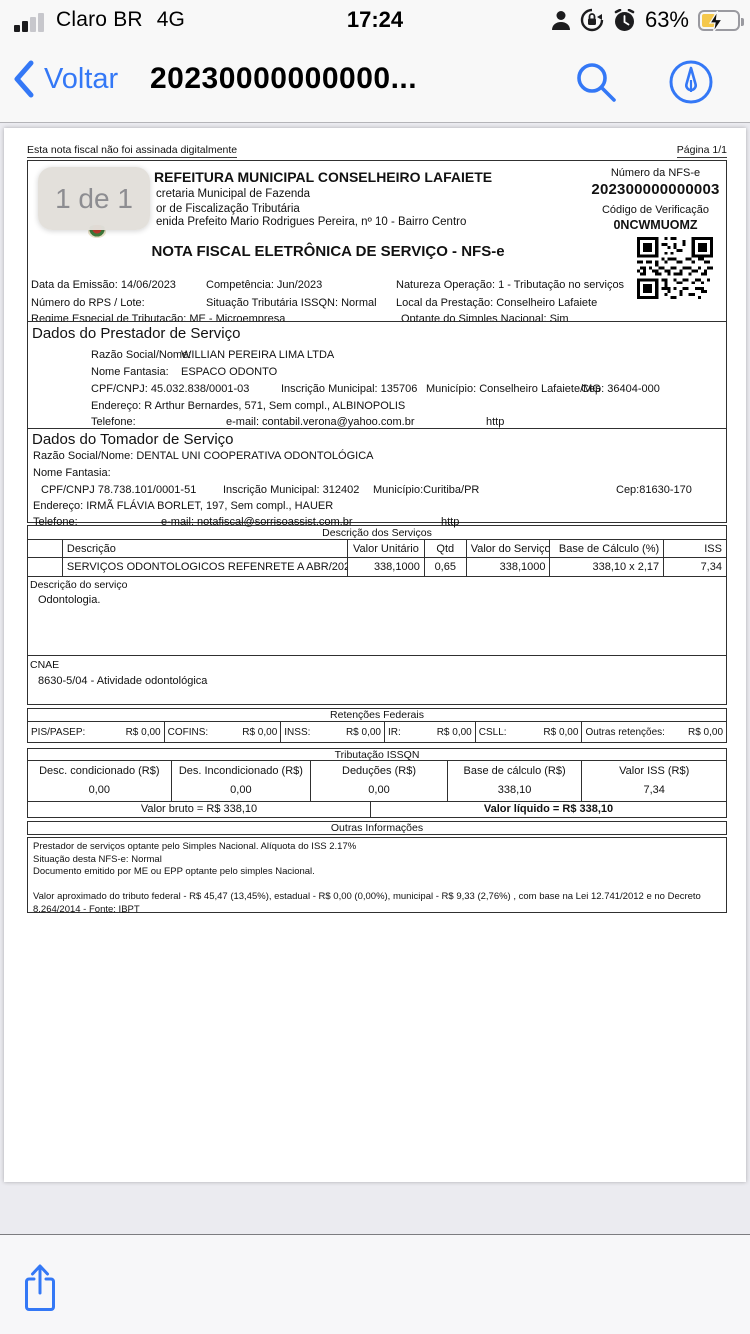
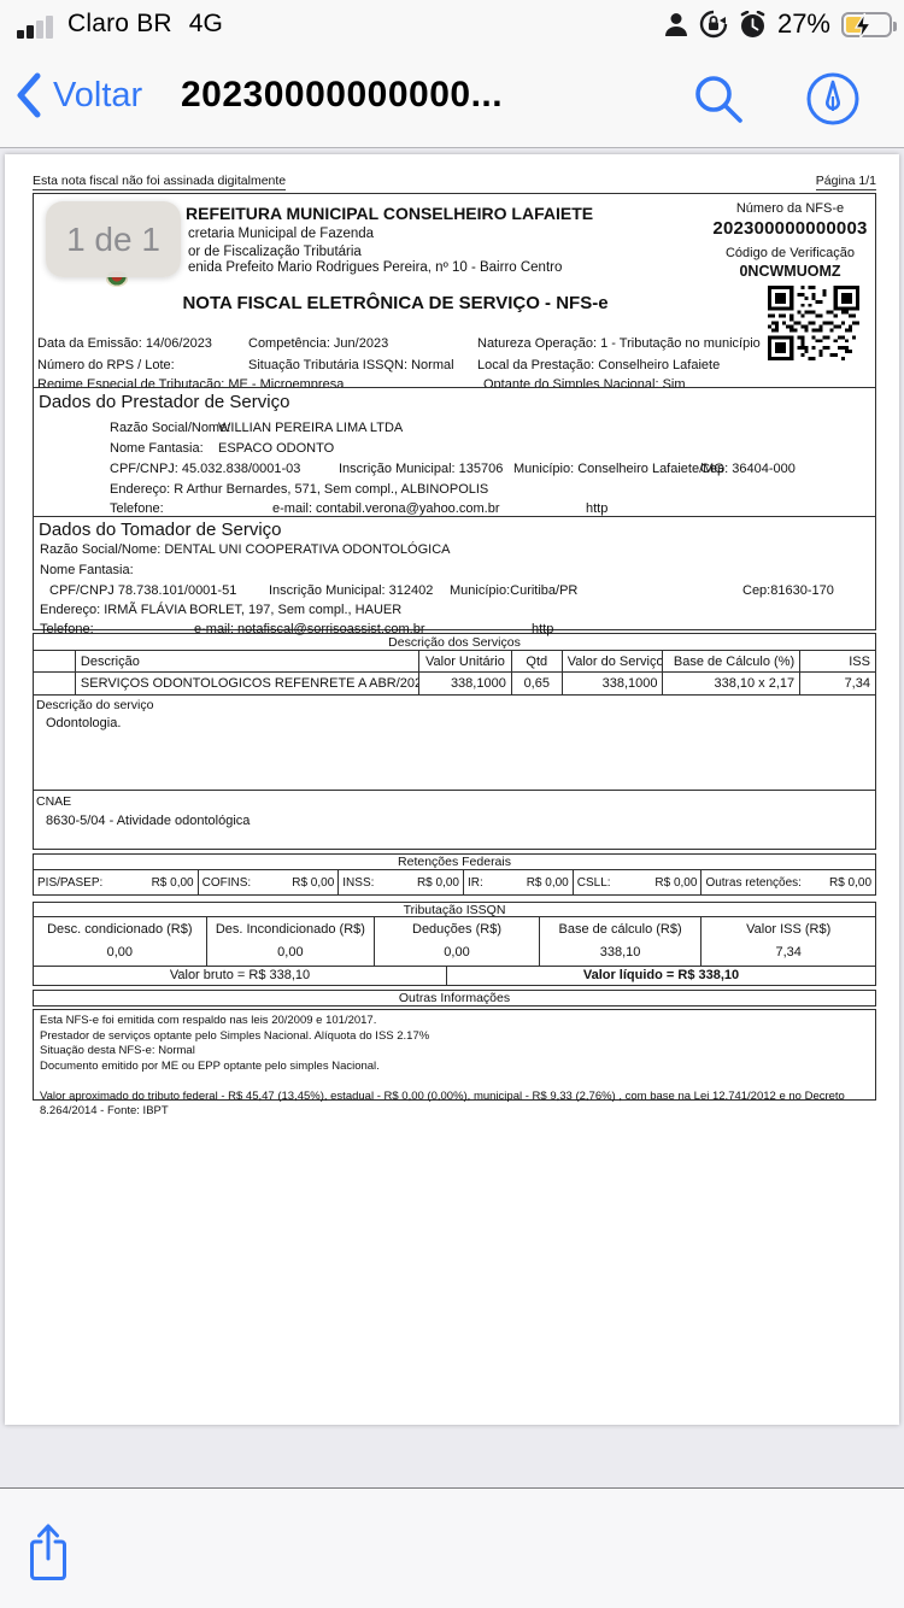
  Claro BR
  4G
- 17:24
- 63%
+ 27%
  Voltar
  20230000000000...
  Esta nota fiscal não foi assinada digitalmente
  Página 1/1
  REFEITURA MUNICIPAL CONSELHEIRO LAFAIETE
  cretaria Municipal de Fazenda
  or de Fiscalização Tributária
  enida Prefeito Mario Rodrigues Pereira, nº 10 - Bairro Centro
  Número da NFS-e
  202300000000003
  Código de Verificação
  0NCWMUOMZ
  NOTA FISCAL ELETRÔNICA DE SERVIÇO - NFS-e
  Data da Emissão: 14/06/2023
  Competência: Jun/2023
- Natureza Operação: 1 - Tributação no serviços
+ Natureza Operação: 1 - Tributação no município
  Número do RPS / Lote:
  Situação Tributária ISSQN: Normal
  Local da Prestação: Conselheiro Lafaiete
  Regime Especial de Tributação: ME - Microempresa
  Optante do Simples Nacional: Sim
  Dados do Prestador de Serviço
  Razão Social/Nome:
  WILLIAN PEREIRA LIMA LTDA
  Nome Fantasia:
  ESPACO ODONTO
  CPF/CNPJ: 45.032.838/0001-03
  Inscrição Municipal: 135706
  Município: Conselheiro Lafaiete/MG
  Cep: 36404-000
  Endereço: R Arthur Bernardes, 571, Sem compl., ALBINOPOLIS
  Telefone:
  e-mail: contabil.verona@yahoo.com.br
  http
  Dados do Tomador de Serviço
  Razão Social/Nome: DENTAL UNI COOPERATIVA ODONTOLÓGICA
  Nome Fantasia:
  CPF/CNPJ 78.738.101/0001-51
  Inscrição Municipal: 312402
  Município:Curitiba/PR
  Cep:81630-170
  Endereço: IRMÃ FLÁVIA BORLET, 197, Sem compl., HAUER
  Telefone:
  e-mail: notafiscal@sorrisoassist.com.br
  http
  Descrição dos Serviços
  Descrição
  Valor Unitário
  Qtd
  Valor do Serviço
  Base de Cálculo (%)
  ISS
  SERVIÇOS ODONTOLOGICOS REFENRETE A ABR/202
  338,1000
  0,65
  338,1000
  338,10 x 2,17
  7,34
  Descrição do serviço
  Odontologia.
  CNAE
  8630-5/04 - Atividade odontológica
  Retenções Federais
  PIS/PASEP:
  R$ 0,00
  COFINS:
  R$ 0,00
  INSS:
  R$ 0,00
  IR:
  R$ 0,00
  CSLL:
  R$ 0,00
  Outras retenções:
  R$ 0,00
  Tributação ISSQN
  Desc. condicionado (R$)
  0,00
  Des. Incondicionado (R$)
  0,00
  Deduções (R$)
  0,00
  Base de cálculo (R$)
  338,10
  Valor ISS (R$)
  7,34
  Valor bruto = R$ 338,10
  Valor líquido = R$ 338,10
  Outras Informações
+ Esta NFS-e foi emitida com respaldo nas leis 20/2009 e 101/2017.
  Prestador de serviços optante pelo Simples Nacional. Alíquota do ISS 2.17%
  Situação desta NFS-e: Normal
  Documento emitido por ME ou EPP optante pelo simples Nacional.
  Valor aproximado do tributo federal - R$ 45,47 (13,45%), estadual - R$ 0,00 (0,00%), municipal - R$ 9,33 (2,76%) , com base na Lei 12.741/2012 e no Decreto 8.264/2014 - Fonte: IBPT
  1 de 1
